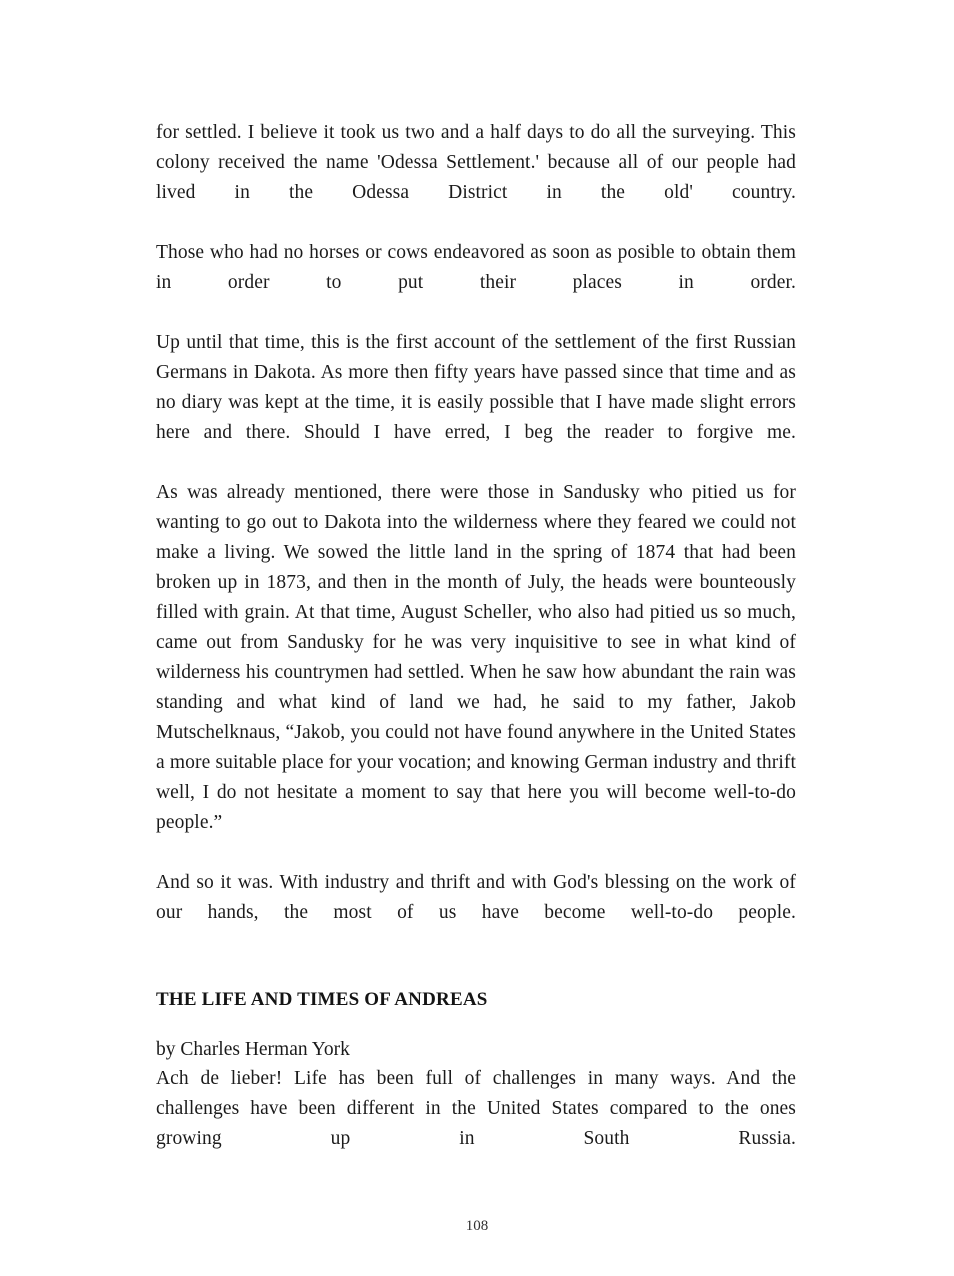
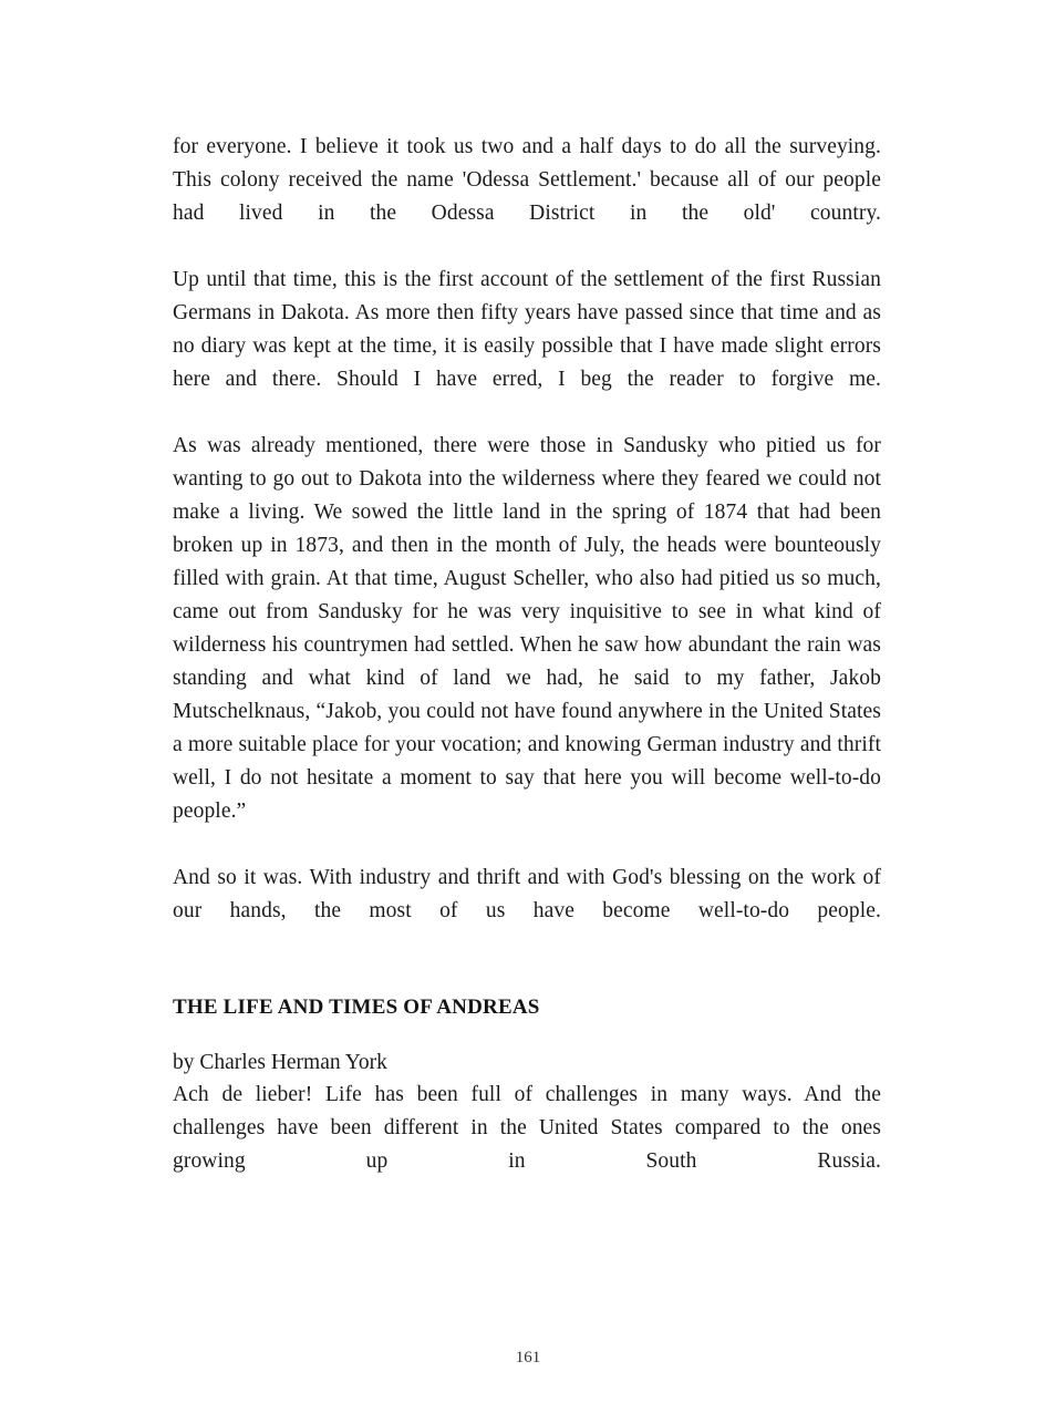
- for settled. I believe it took us two and a half days to do all the surveying. This colony received the name 'Odessa Settlement.' because all of our people had lived in the Odessa District in the old' country.
+ for everyone. I believe it took us two and a half days to do all the surveying. This colony received the name 'Odessa Settlement.' because all of our people had lived in the Odessa District in the old' country.
- Those who had no horses or cows endeavored as soon as posible to obtain them in order to put their places in order.
  Up until that time, this is the first account of the settlement of the first Russian Germans in Dakota. As more then fifty years have passed since that time and as no diary was kept at the time, it is easily possible that I have made slight errors here and there. Should I have erred, I beg the reader to forgive me.
  As was already mentioned, there were those in Sandusky who pitied us for wanting to go out to Dakota into the wilderness where they feared we could not make a living. We sowed the little land in the spring of 1874 that had been broken up in 1873, and then in the month of July, the heads were bounteously filled with grain. At that time, August Scheller, who also had pitied us so much, came out from Sandusky for he was very inquisitive to see in what kind of wilderness his countrymen had settled. When he saw how abundant the rain was standing and what kind of land we had, he said to my father, Jakob Mutschelknaus, “Jakob, you could not have found anywhere in the United States a more suitable place for your vocation; and knowing German industry and thrift well, I do not hesitate a moment to say that here you will become well-to-do people.”
  And so it was. With industry and thrift and with God's blessing on the work of our hands, the most of us have become well-to-do people.
  THE LIFE AND TIMES OF ANDREAS
  by Charles Herman York
  Ach de lieber! Life has been full of challenges in many ways. And the challenges have been different in the United States compared to the ones growing up in South Russia.
- 108
+ 161
